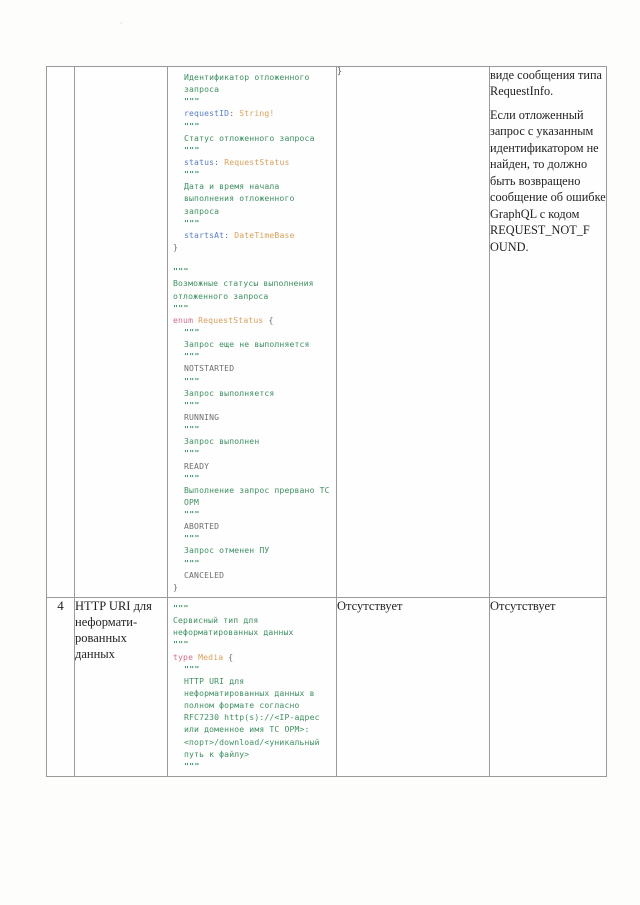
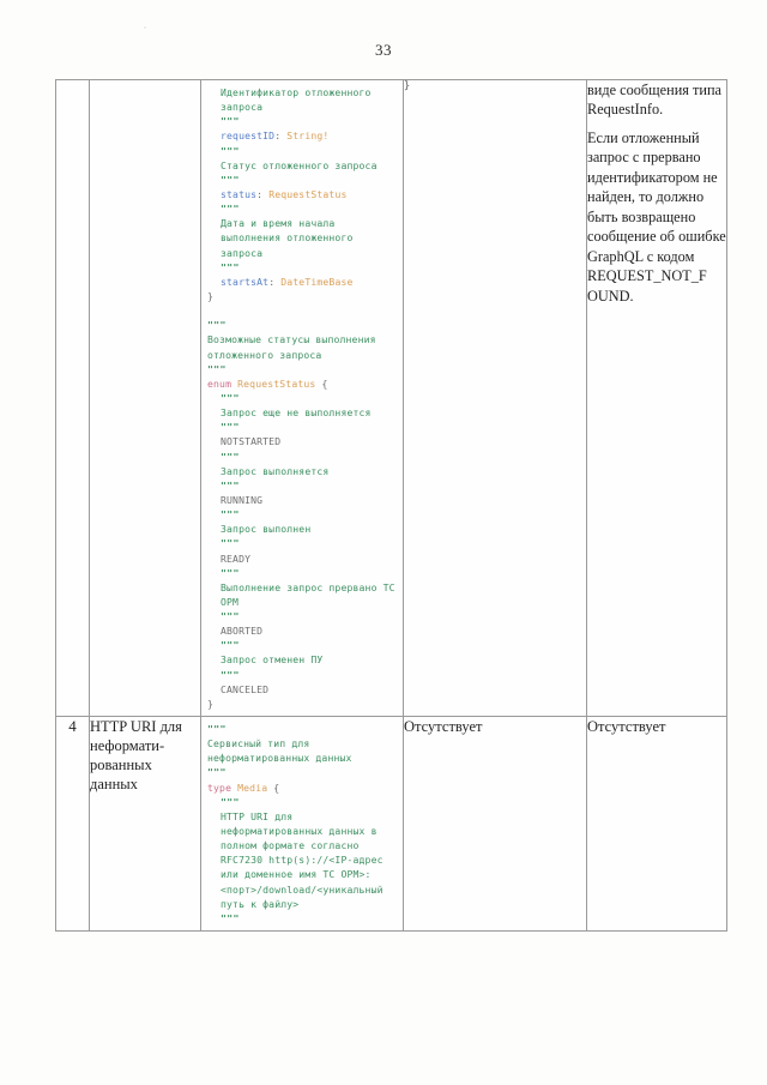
+ 33
- 		Идентификатор отложенного запроса"""requestID: String!"""Статус отложенного запроса"""status: RequestStatus"""Дата и время начала выполнения отложенного запроса"""startsAt: DateTimeBase} """Возможные статусы выполнения отложенного запроса"""enum RequestStatus {"""Запрос еще не выполняется"""NOTSTARTED"""Запрос выполняется"""RUNNING"""Запрос выполнен"""READY"""Выполнение запрос прервано ТС ОРМ"""ABORTED"""Запрос отменен ПУ"""CANCELED}	}	виде сообщения типа RequestInfo. Если отложенный запрос с указанным идентификатором не найден, то должно быть возвращено сообщение об ошибке GraphQL с кодом REQUEST_NOT_F OUND.
+ 		Идентификатор отложенного запроса"""requestID: String!"""Статус отложенного запроса"""status: RequestStatus"""Дата и время начала выполнения отложенного запроса"""startsAt: DateTimeBase} """Возможные статусы выполнения отложенного запроса"""enum RequestStatus {"""Запрос еще не выполняется"""NOTSTARTED"""Запрос выполняется"""RUNNING"""Запрос выполнен"""READY"""Выполнение запрос прервано ТС ОРМ"""ABORTED"""Запрос отменен ПУ"""CANCELED}	}	виде сообщения типа RequestInfo. Если отложенный запрос с прервано идентификатором не найден, то должно быть возвращено сообщение об ошибке GraphQL с кодом REQUEST_NOT_F OUND.
  4	HTTP URI для неформати-рованных данных	"""Сервисный тип для неформатированных данных"""type Media {"""HTTP URI для неформатированных данных в полном формате согласно RFC7230 http(s)://<IP-адрес или доменное имя ТС ОРМ>:<порт>/download/<уникальный путь к файлу>"""	Отсутствует	Отсутствует
